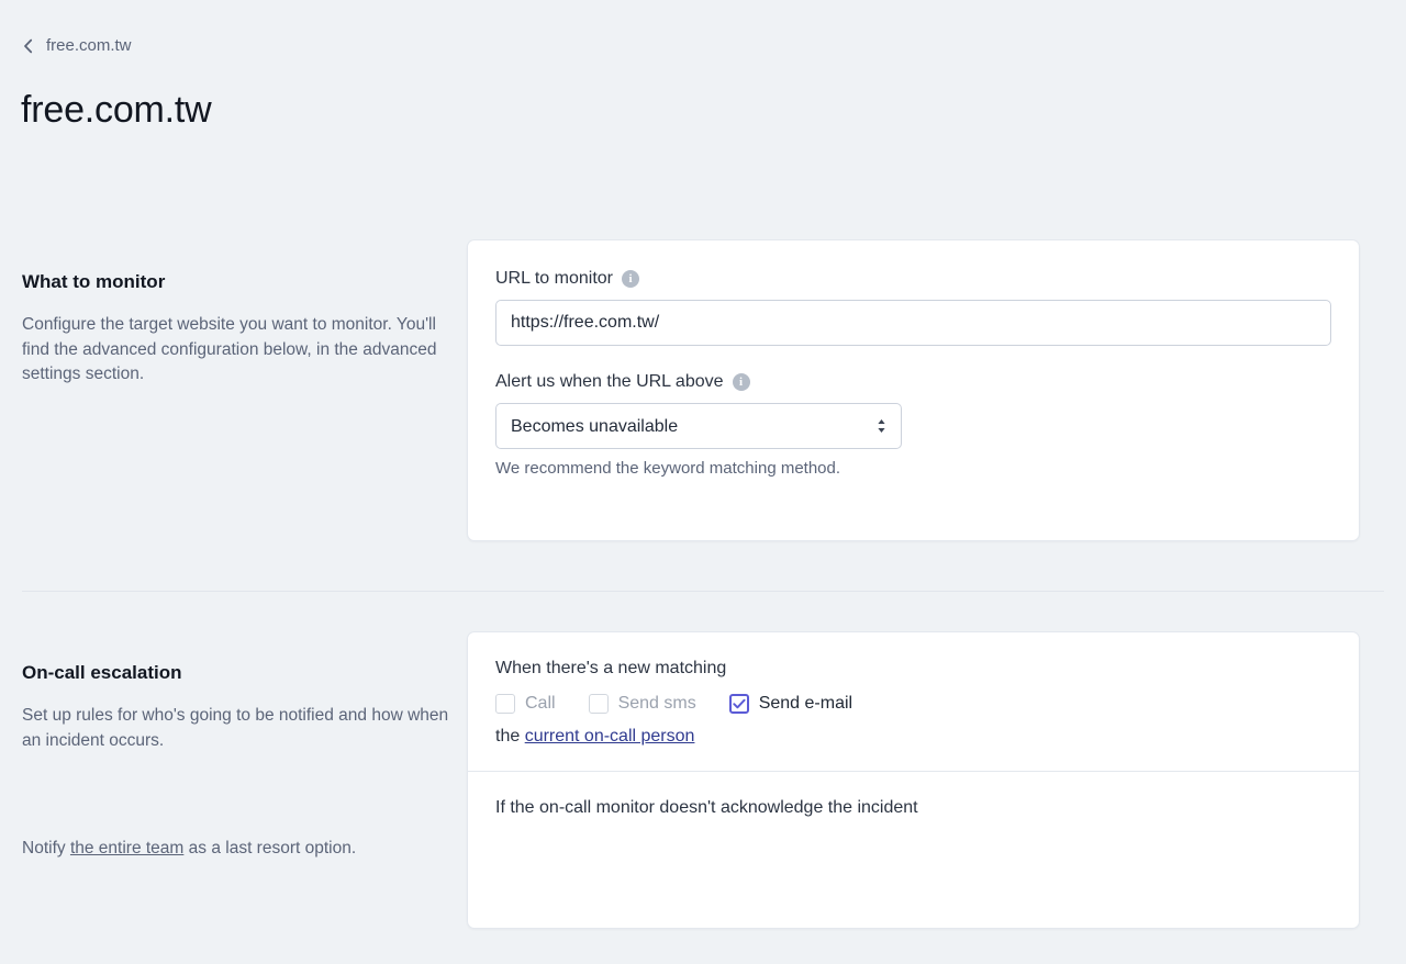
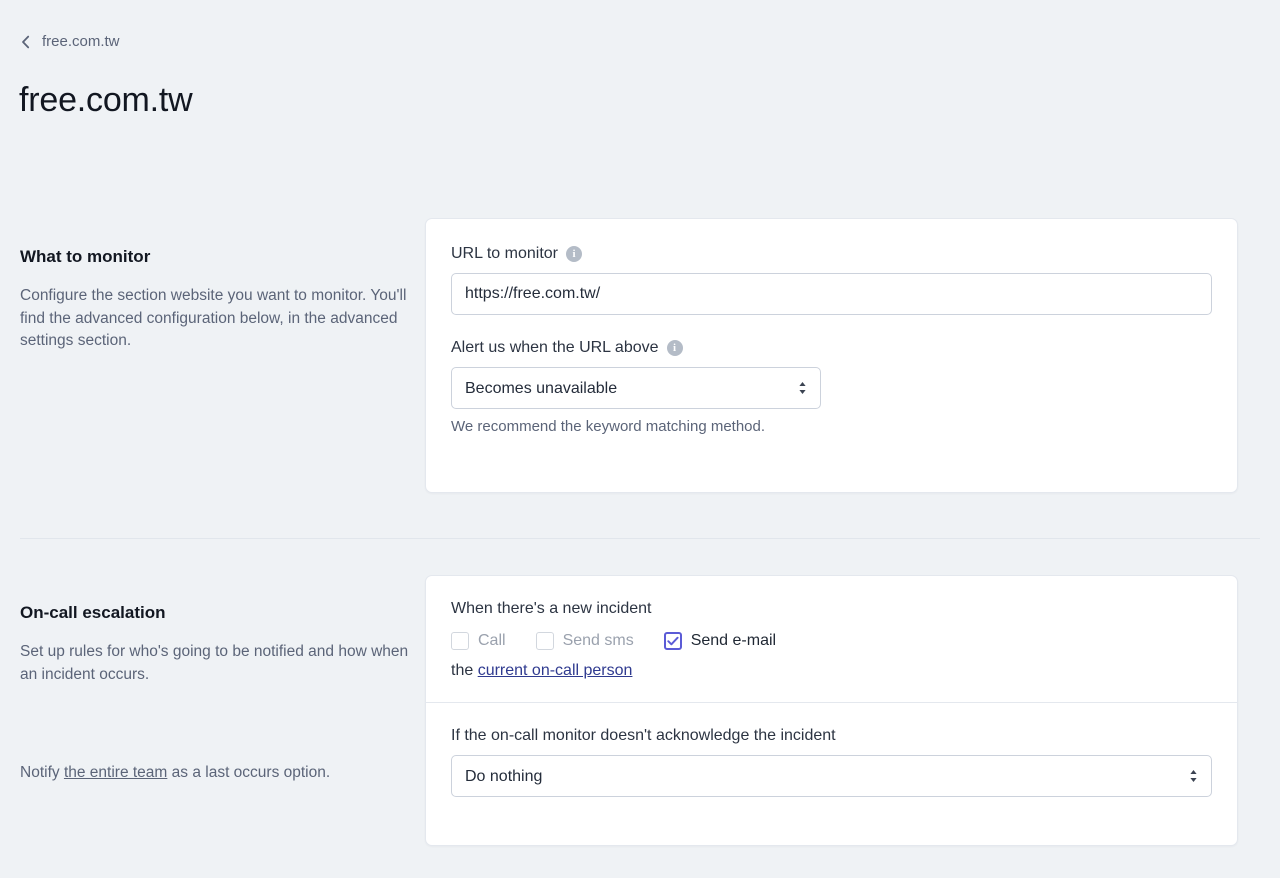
  free.com.tw
  free.com.tw
  What to monitor
- Configure the target website you want to monitor. You'll find the advanced configuration below, in the advanced settings section.
+ Configure the section website you want to monitor. You'll find the advanced configuration below, in the advanced settings section.
  URL to monitor
  i
  https://free.com.tw/
  Alert us when the URL above
  i
  Becomes unavailable
  We recommend the keyword matching method.
  On-call escalation
  Set up rules for who's going to be notified and how when an incident occurs.
- Notify the entire team as a last resort option.
+ Notify the entire team as a last occurs option.
- When there's a new matching
+ When there's a new incident
  Call
  Send sms
  Send e-mail
  the current on-call person
  If the on-call monitor doesn't acknowledge the incident
+ Do nothing
